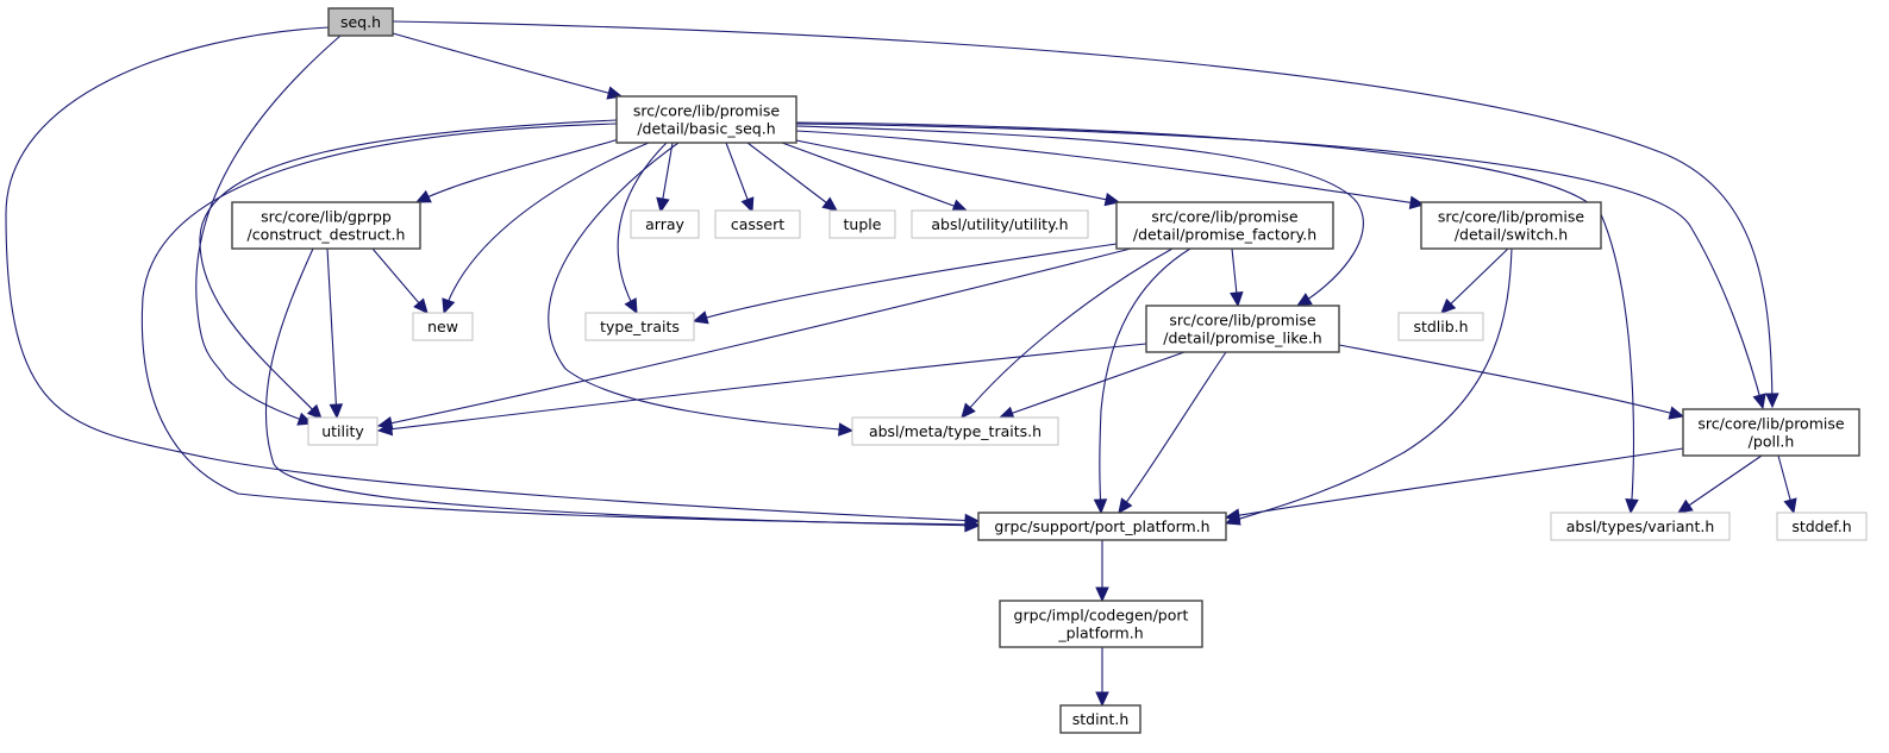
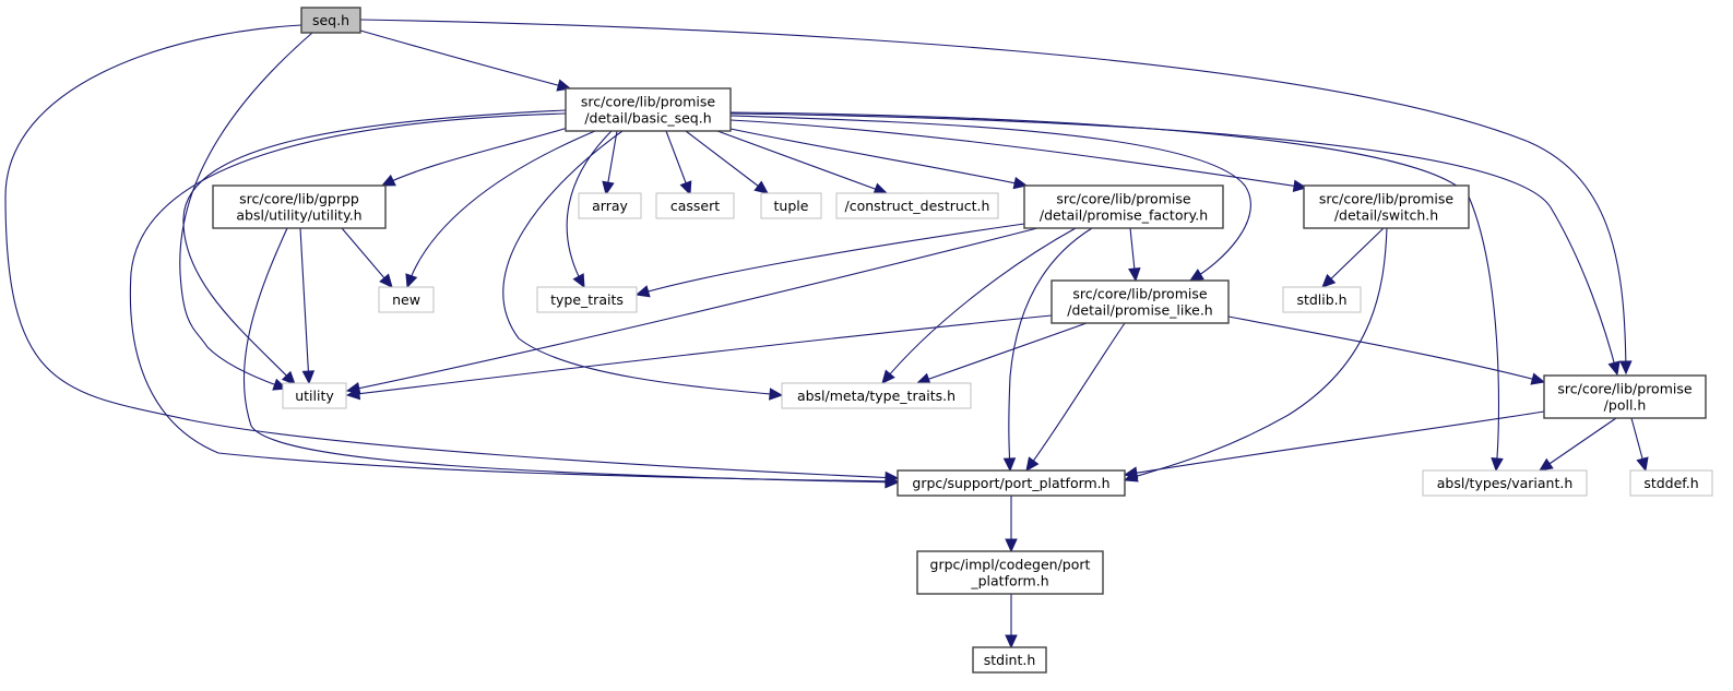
  seq.h
  src/core/lib/promise
  /detail/basic_seq.h
  src/core/lib/gprpp
- /construct_destruct.h
+ absl/utility/utility.h
  array
  cassert
  tuple
- absl/utility/utility.h
+ /construct_destruct.h
  src/core/lib/promise
  /detail/promise_factory.h
  src/core/lib/promise
  /detail/switch.h
  new
  type_traits
  src/core/lib/promise
  /detail/promise_like.h
  stdlib.h
  utility
  absl/meta/type_traits.h
  src/core/lib/promise
  /poll.h
  grpc/support/port_platform.h
  absl/types/variant.h
  stddef.h
  grpc/impl/codegen/port
  _platform.h
  stdint.h
